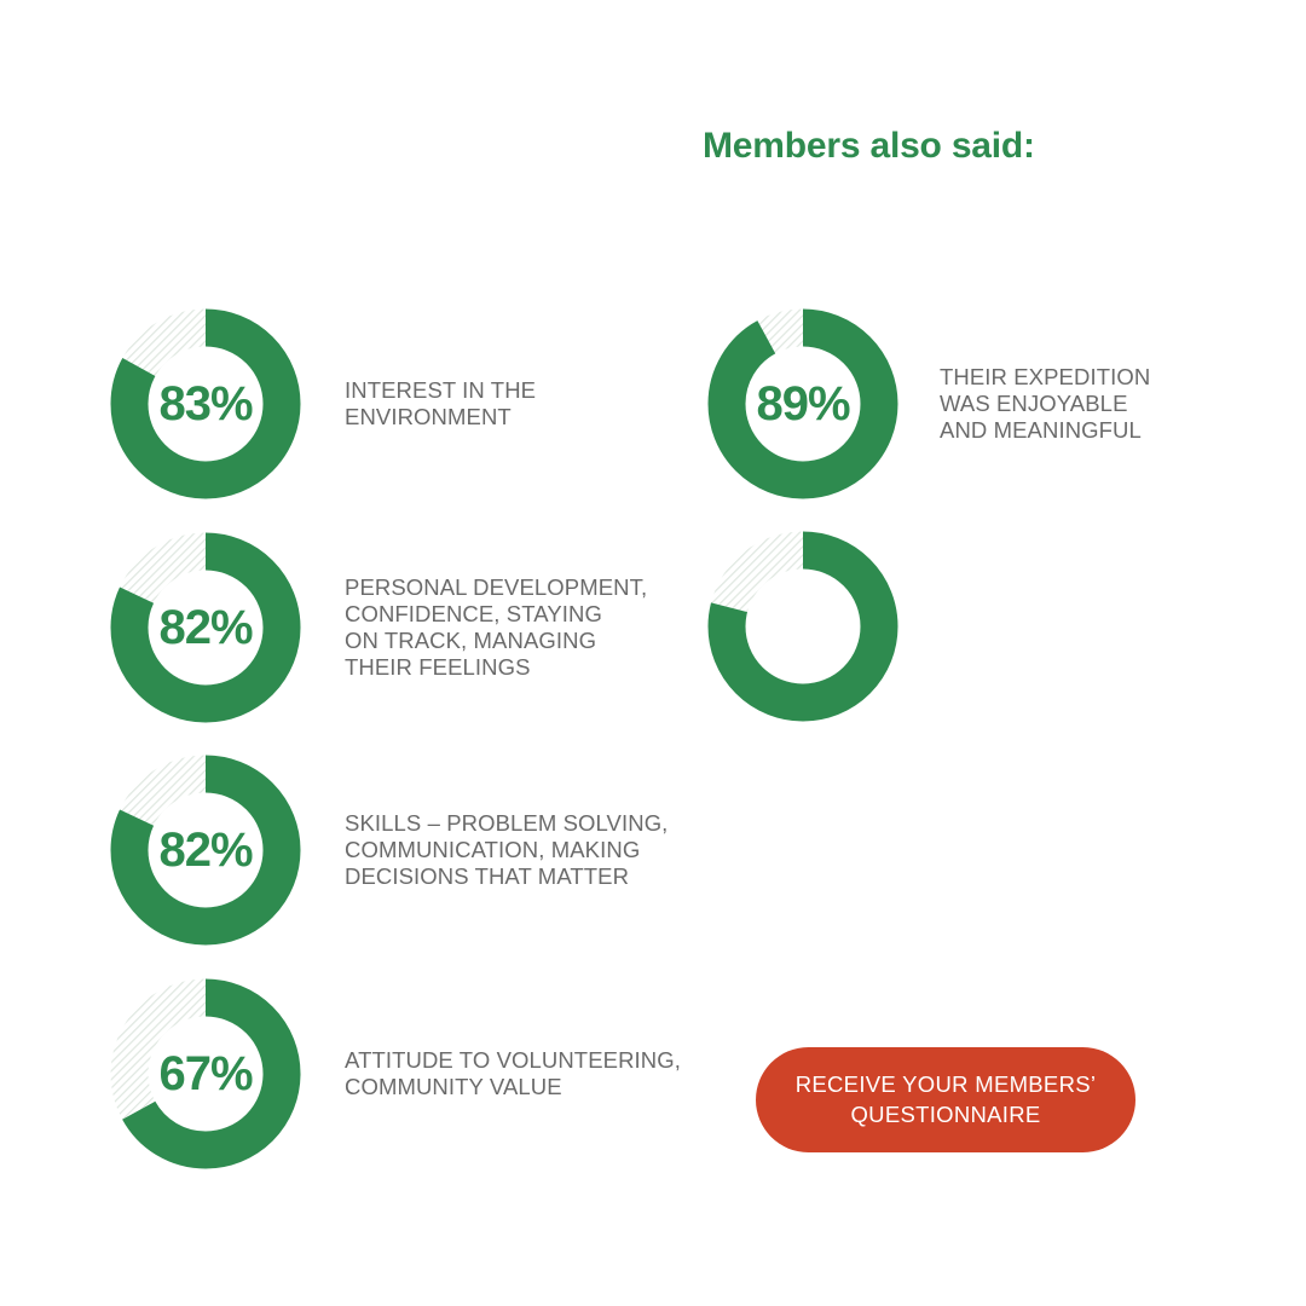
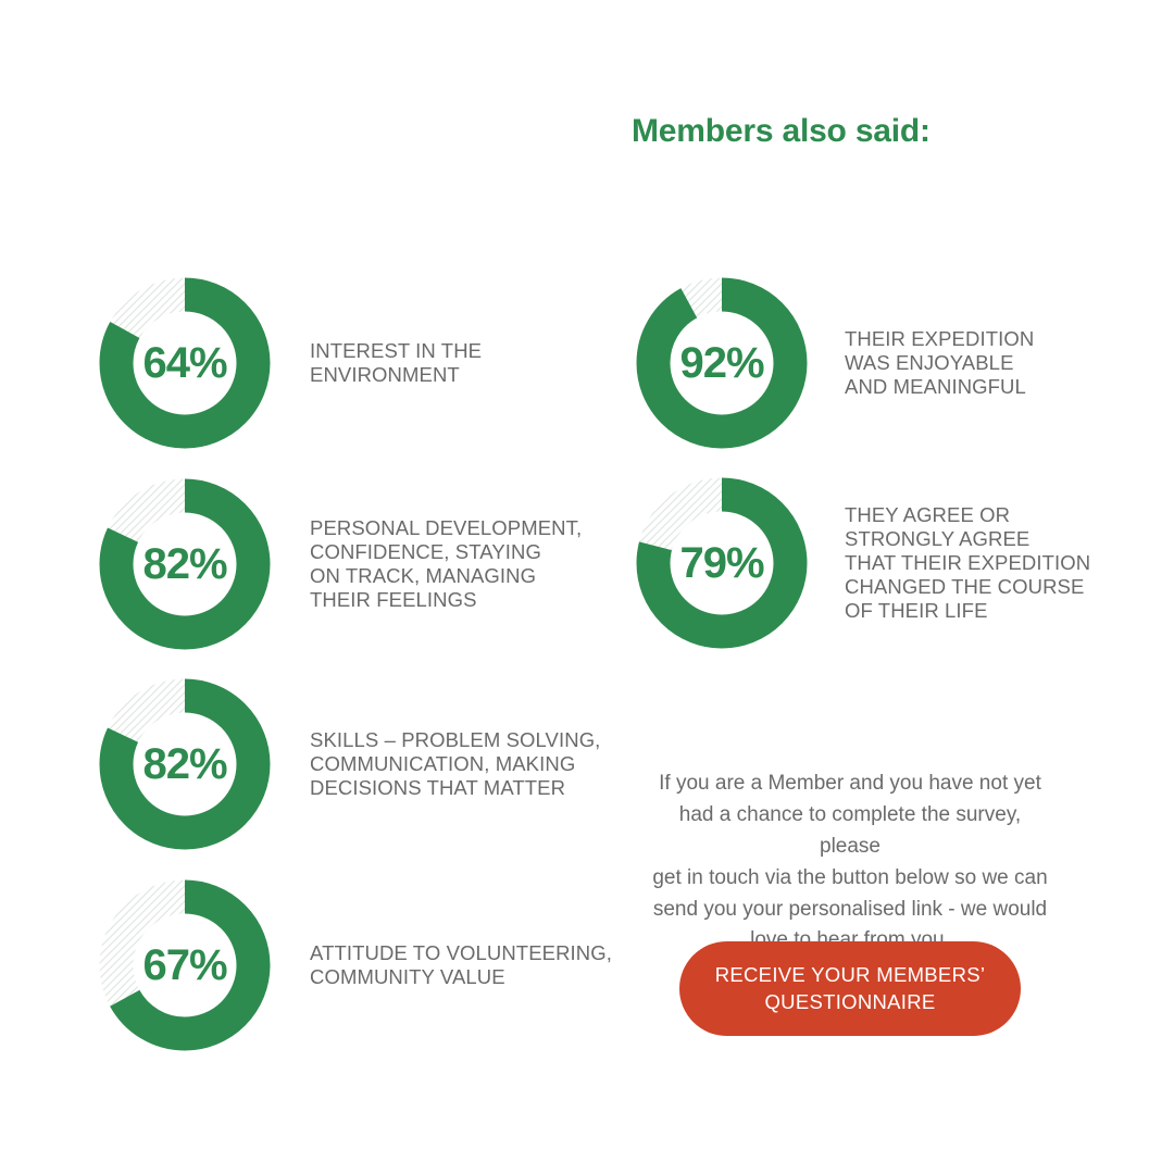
  Members also said:
- 83%
+ 64%
  INTEREST IN THE
  ENVIRONMENT
  82%
  PERSONAL DEVELOPMENT,
  CONFIDENCE, STAYING
  ON TRACK, MANAGING
  THEIR FEELINGS
  82%
  SKILLS – PROBLEM SOLVING,
  COMMUNICATION, MAKING
  DECISIONS THAT MATTER
  67%
  ATTITUDE TO VOLUNTEERING,
  COMMUNITY VALUE
- 89%
+ 92%
  THEIR EXPEDITION
  WAS ENJOYABLE
  AND MEANINGFUL
+ 79%
+ THEY AGREE OR
+ STRONGLY AGREE
+ THAT THEIR EXPEDITION
+ CHANGED THE COURSE
+ OF THEIR LIFE
+ If you are a Member and you have not yet
+ had a chance to complete the survey, please
+ get in touch via the button below so we can
+ send you your personalised link - we would
+ love to hear from you.
  RECEIVE YOUR MEMBERS’
  QUESTIONNAIRE
